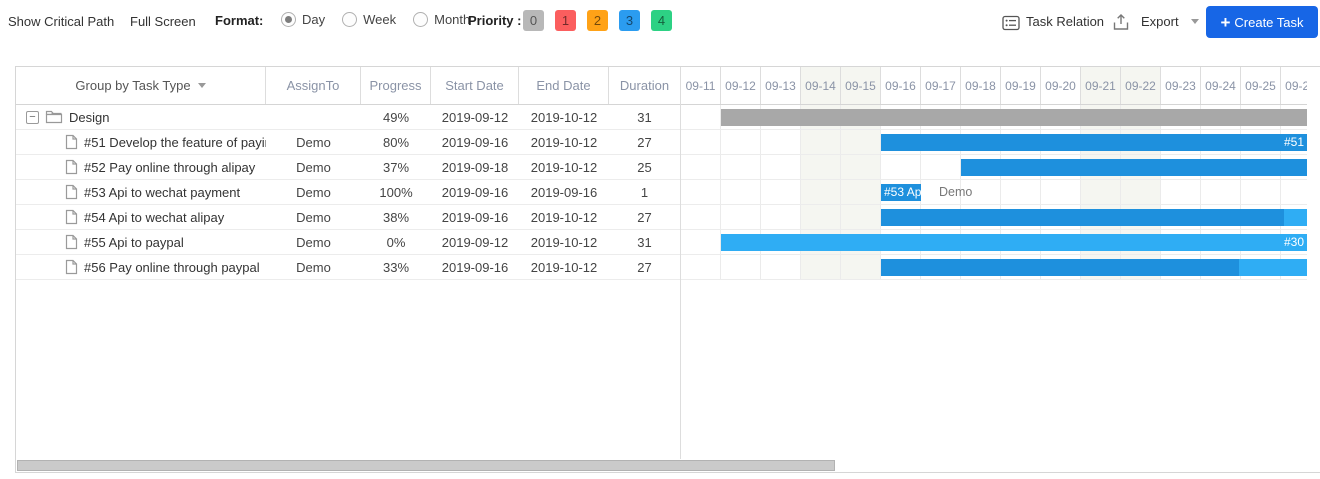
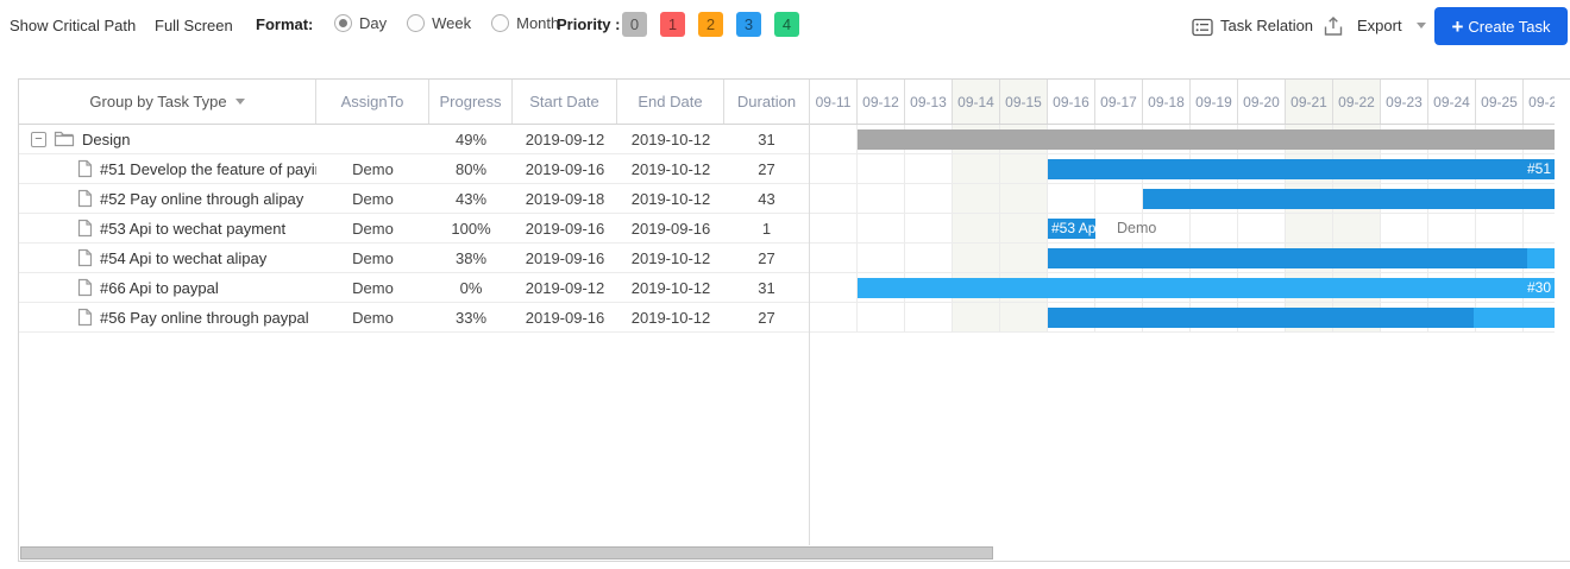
  Show Critical Path
  Full Screen
  Format:
  Day
  Week
  Month
  Priority :
  0
  1
  2
  3
  4
  Task Relation
  Export
  +
  Create Task
  Group by Task Type
  AssignTo
  Progress
  Start Date
  End Date
  Duration
  09-11
  09-12
  09-13
  09-14
  09-15
  09-16
  09-17
  09-18
  09-19
  09-20
  09-21
  09-22
  09-23
  09-24
  09-25
  09-2
  −
  Design
  49%
  2019-09-12
  2019-10-12
  31
  #51 Develop the feature of payi
  Demo
  80%
  2019-09-16
  2019-10-12
  27
  #52 Pay online through alipay
  Demo
- 37%
+ 43%
  2019-09-18
  2019-10-12
- 25
+ 43
  #53 Api to wechat payment
  Demo
  100%
  2019-09-16
  2019-09-16
  1
  #54 Api to wechat alipay
  Demo
  38%
  2019-09-16
  2019-10-12
  27
- #55 Api to paypal
+ #66 Api to paypal
  Demo
  0%
  2019-09-12
  2019-10-12
  31
  #56 Pay online through paypal
  Demo
  33%
  2019-09-16
  2019-10-12
  27
  #51
  #53 Ap
  Demo
  #30
